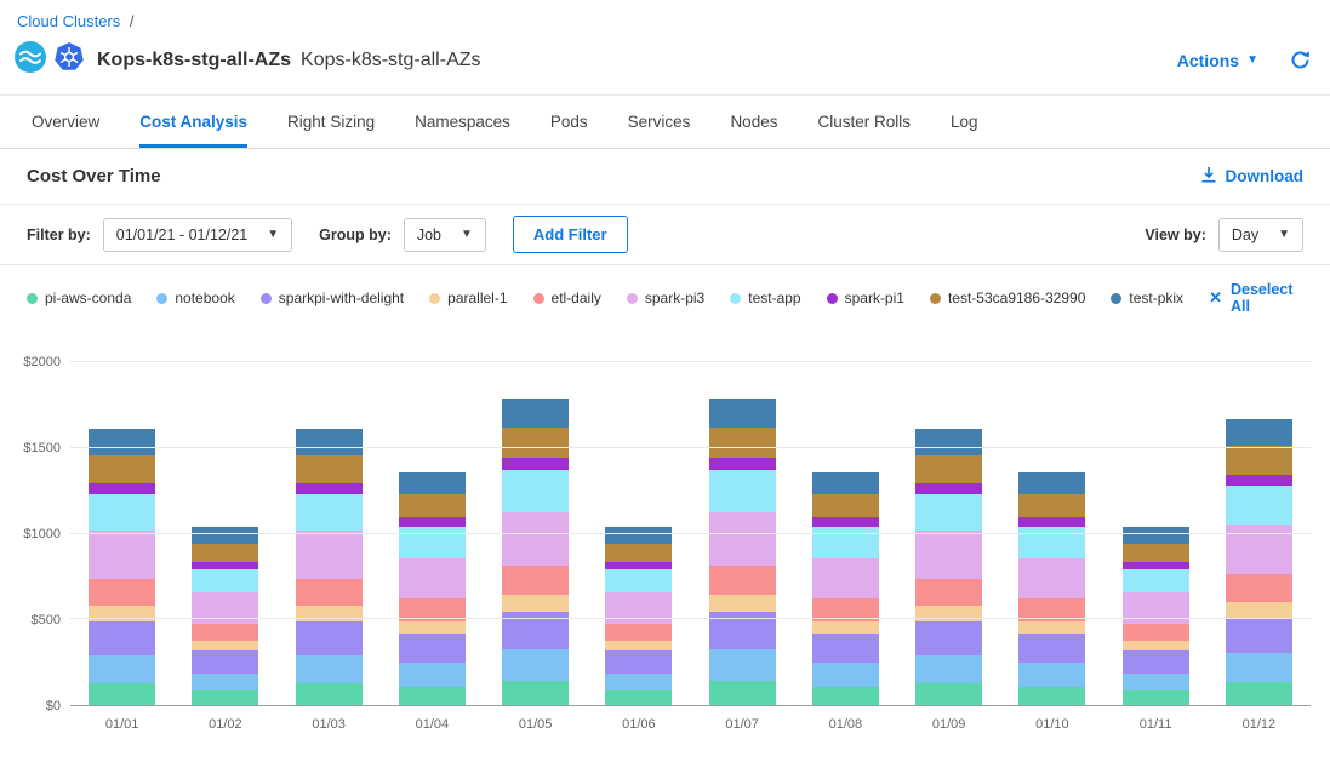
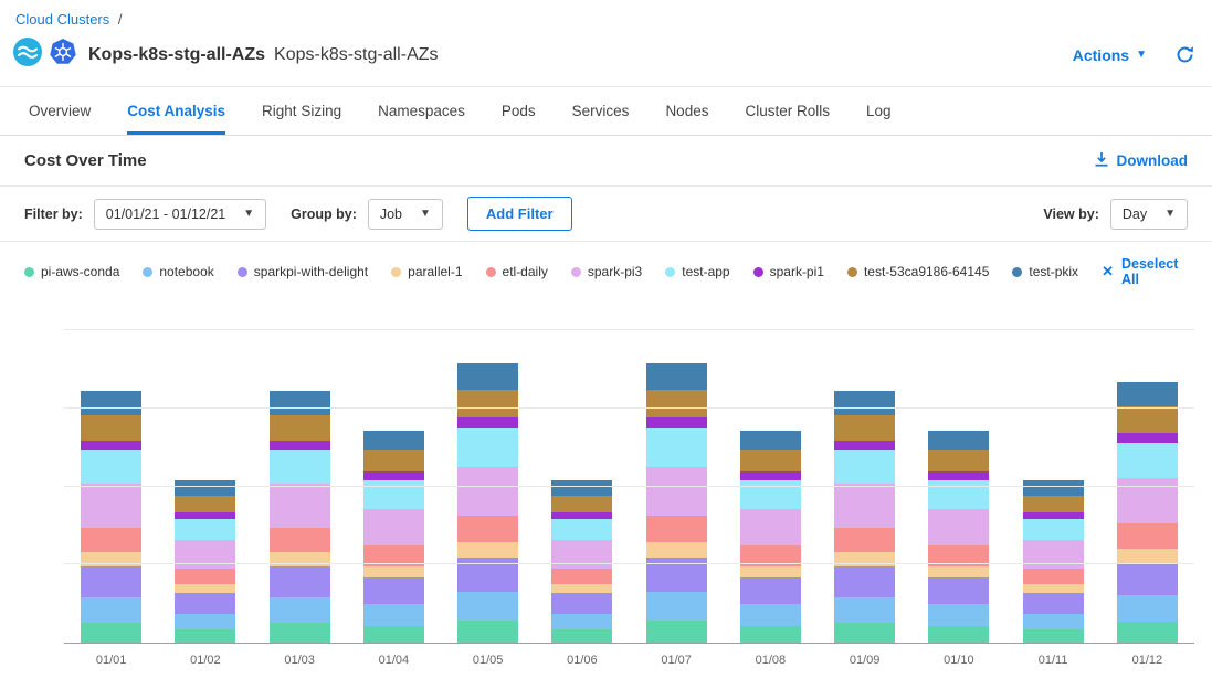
  Cloud Clusters /
  Kops-k8s-stg-all-AZs
  Kops-k8s-stg-all-AZs
  Actions
  ▼
  Overview
  Cost Analysis
  Right Sizing
  Namespaces
  Pods
  Services
  Nodes
  Cluster Rolls
  Log
  Cost Over Time
  Download
  Filter by:
  01/01/21 - 01/12/21
  ▼
  Group by:
  Job
  ▼
  Add Filter
  View by:
  Day
  ▼
  pi-aws-conda
  notebook
  sparkpi-with-delight
  parallel-1
  etl-daily
  spark-pi3
  test-app
  spark-pi1
- test-53ca9186-32990
+ test-53ca9186-64145
  test-pkix
  ✕
  Deselect All
- $0
- $500
- $1000
- $1500
- $2000
  01/01
  01/02
  01/03
  01/04
  01/05
  01/06
  01/07
  01/08
  01/09
  01/10
  01/11
  01/12
